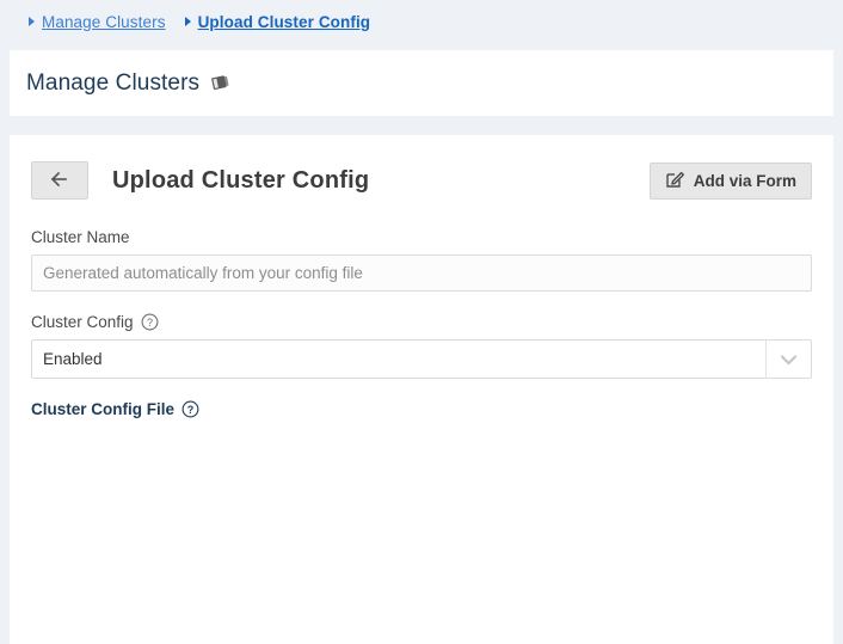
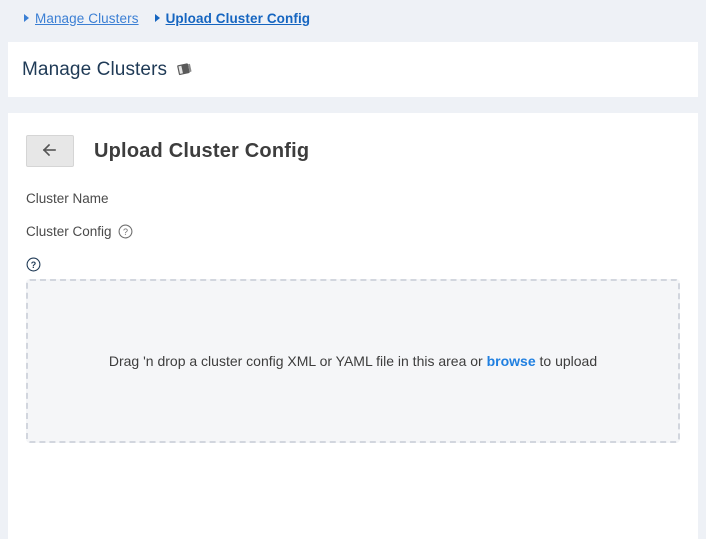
  Manage Clusters
  Upload Cluster Config
  Manage Clusters
  Upload Cluster Config
- Add via Form
  Cluster Name
- Generated automatically from your config file
  Cluster Config
  ?
- Enabled
- Cluster Config File
  ?
+ Drag 'n drop a cluster config XML or YAML file in this area or browse to upload
